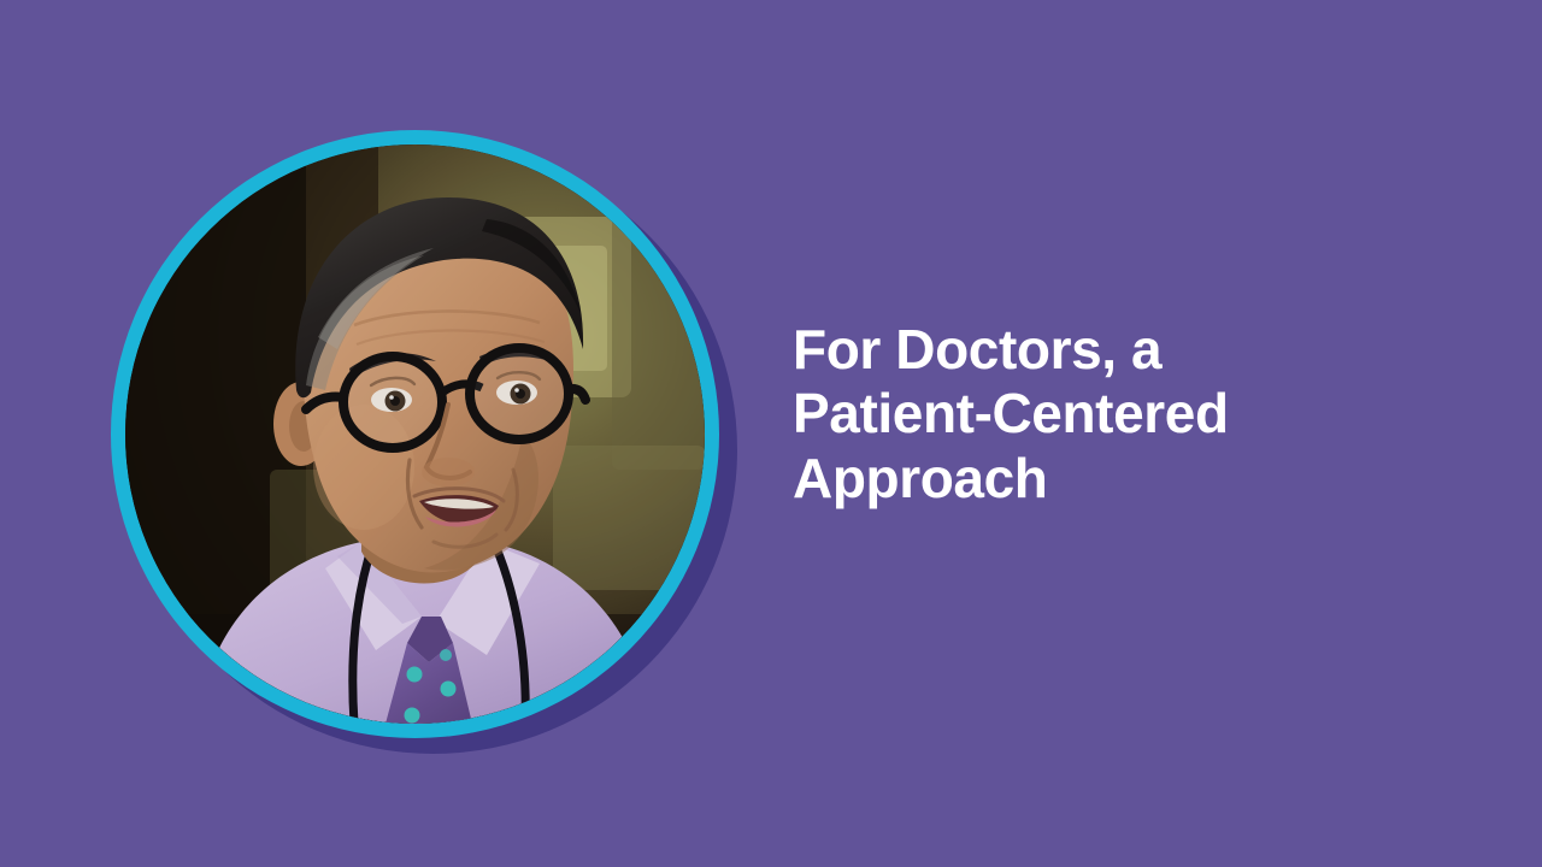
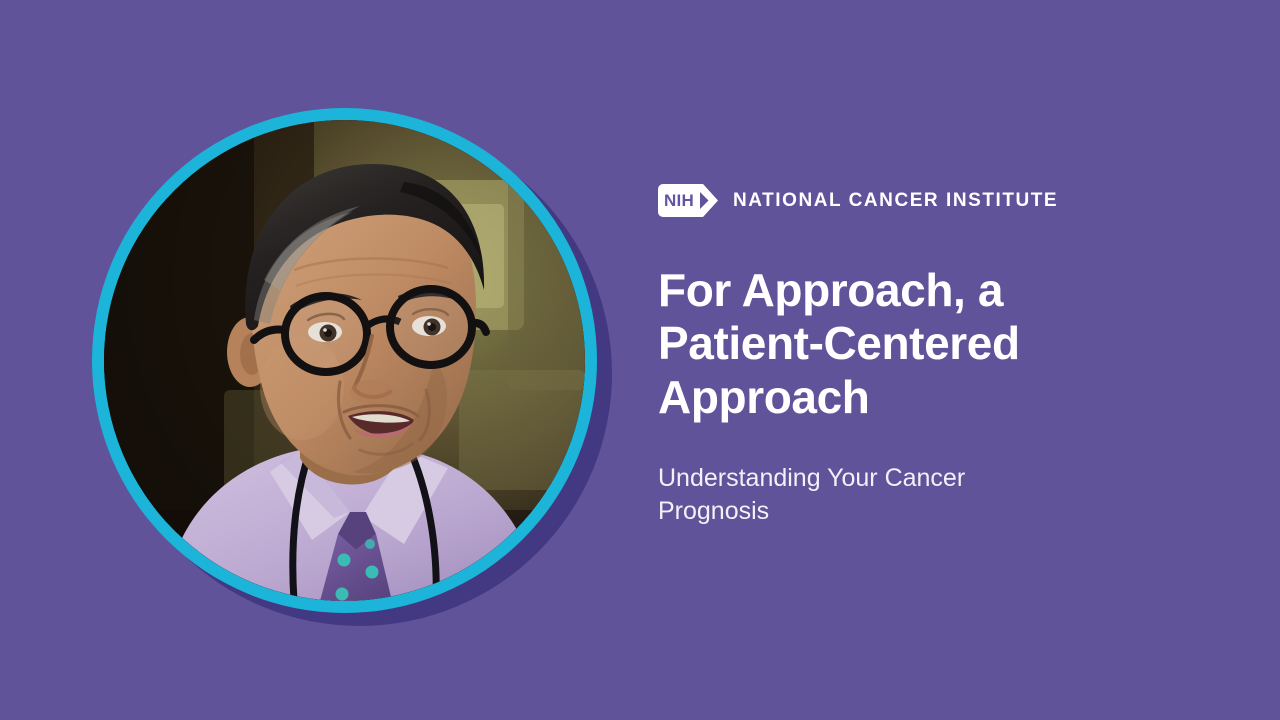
+ NIH
+ NATIONAL CANCER INSTITUTE
- For Doctors, a Patient-Centered Approach
+ For Approach, a Patient-Centered Approach
+ Understanding Your Cancer Prognosis
